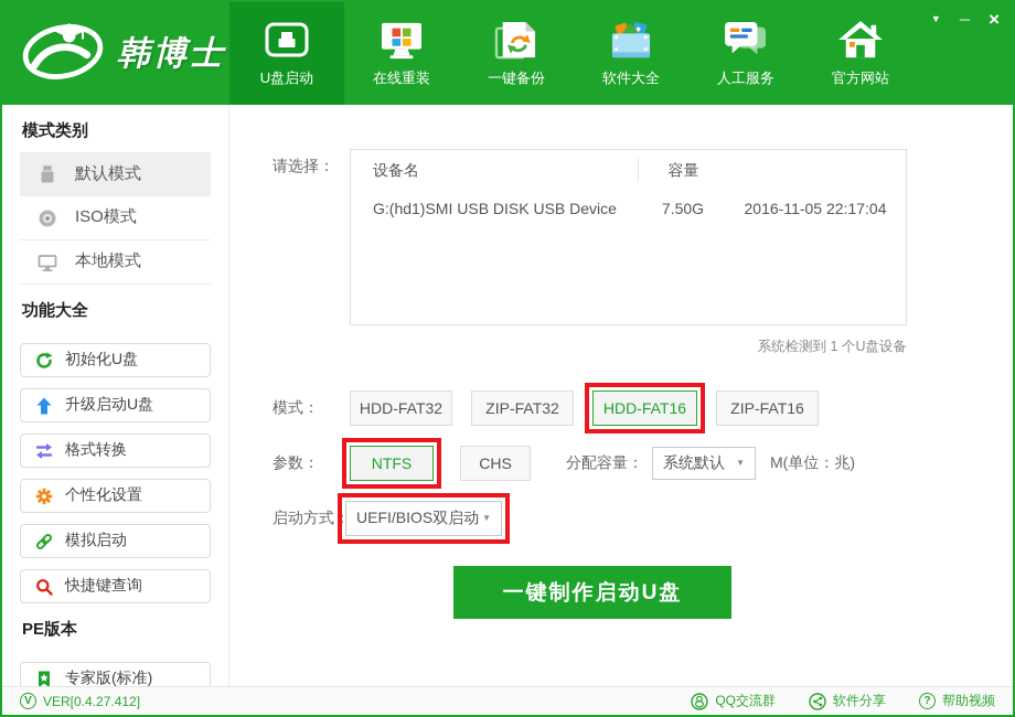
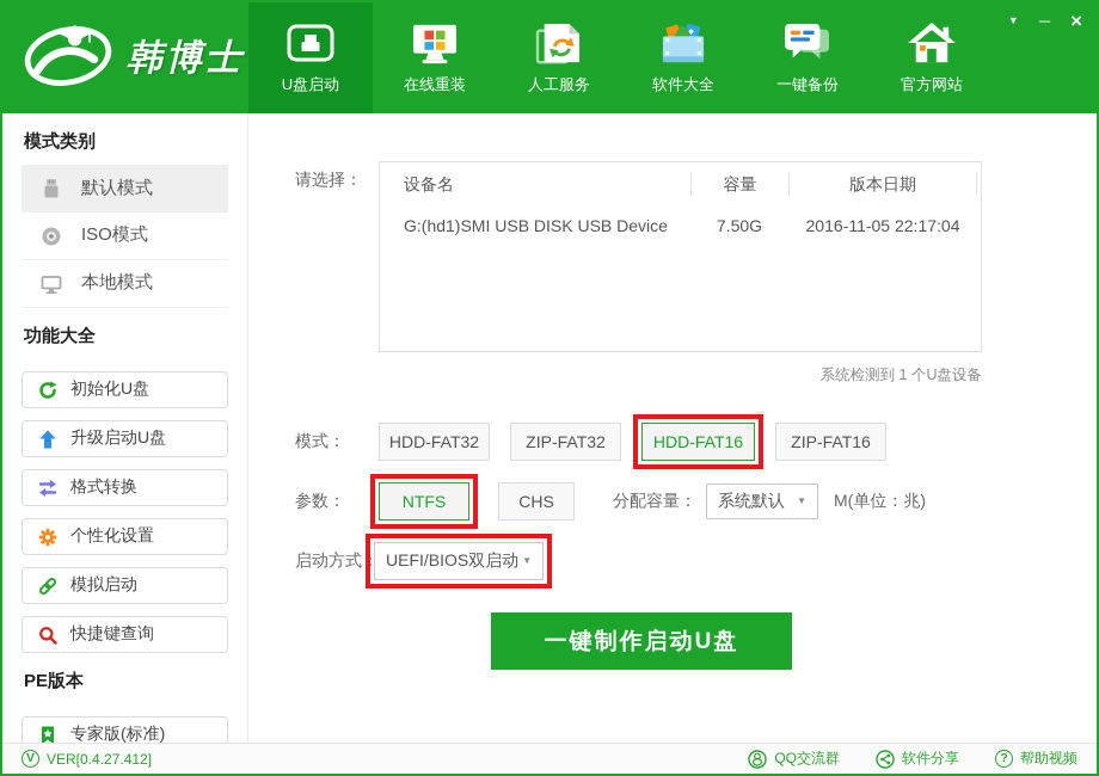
  韩博士
  U盘启动
  在线重装
- 一键备份
+ 人工服务
  软件大全
- 人工服务
+ 一键备份
  官方网站
  ▼
  ─
  ×
  模式类别
  默认模式
  ISO模式
  本地模式
  功能大全
  初始化U盘
  升级启动U盘
  格式转换
  个性化设置
  模拟启动
  快捷键查询
  PE版本
  专家版(标准)
  请选择：
  设备名
  容量
+ 版本日期
  G:(hd1)SMI USB DISK USB Device
  7.50G
  2016-11-05 22:17:04
  系统检测到 1 个U盘设备
  模式：
  HDD-FAT32
  ZIP-FAT32
  HDD-FAT16
  ZIP-FAT16
  参数：
  NTFS
  CHS
  分配容量：
  系统默认
  ▼
  M(单位：兆)
  启动方式：
  UEFI/BIOS双启动
  ▼
  一键制作启动U盘
  V
  VER[0.4.27.412]
  QQ交流群
  软件分享
  ?
  帮助视频
